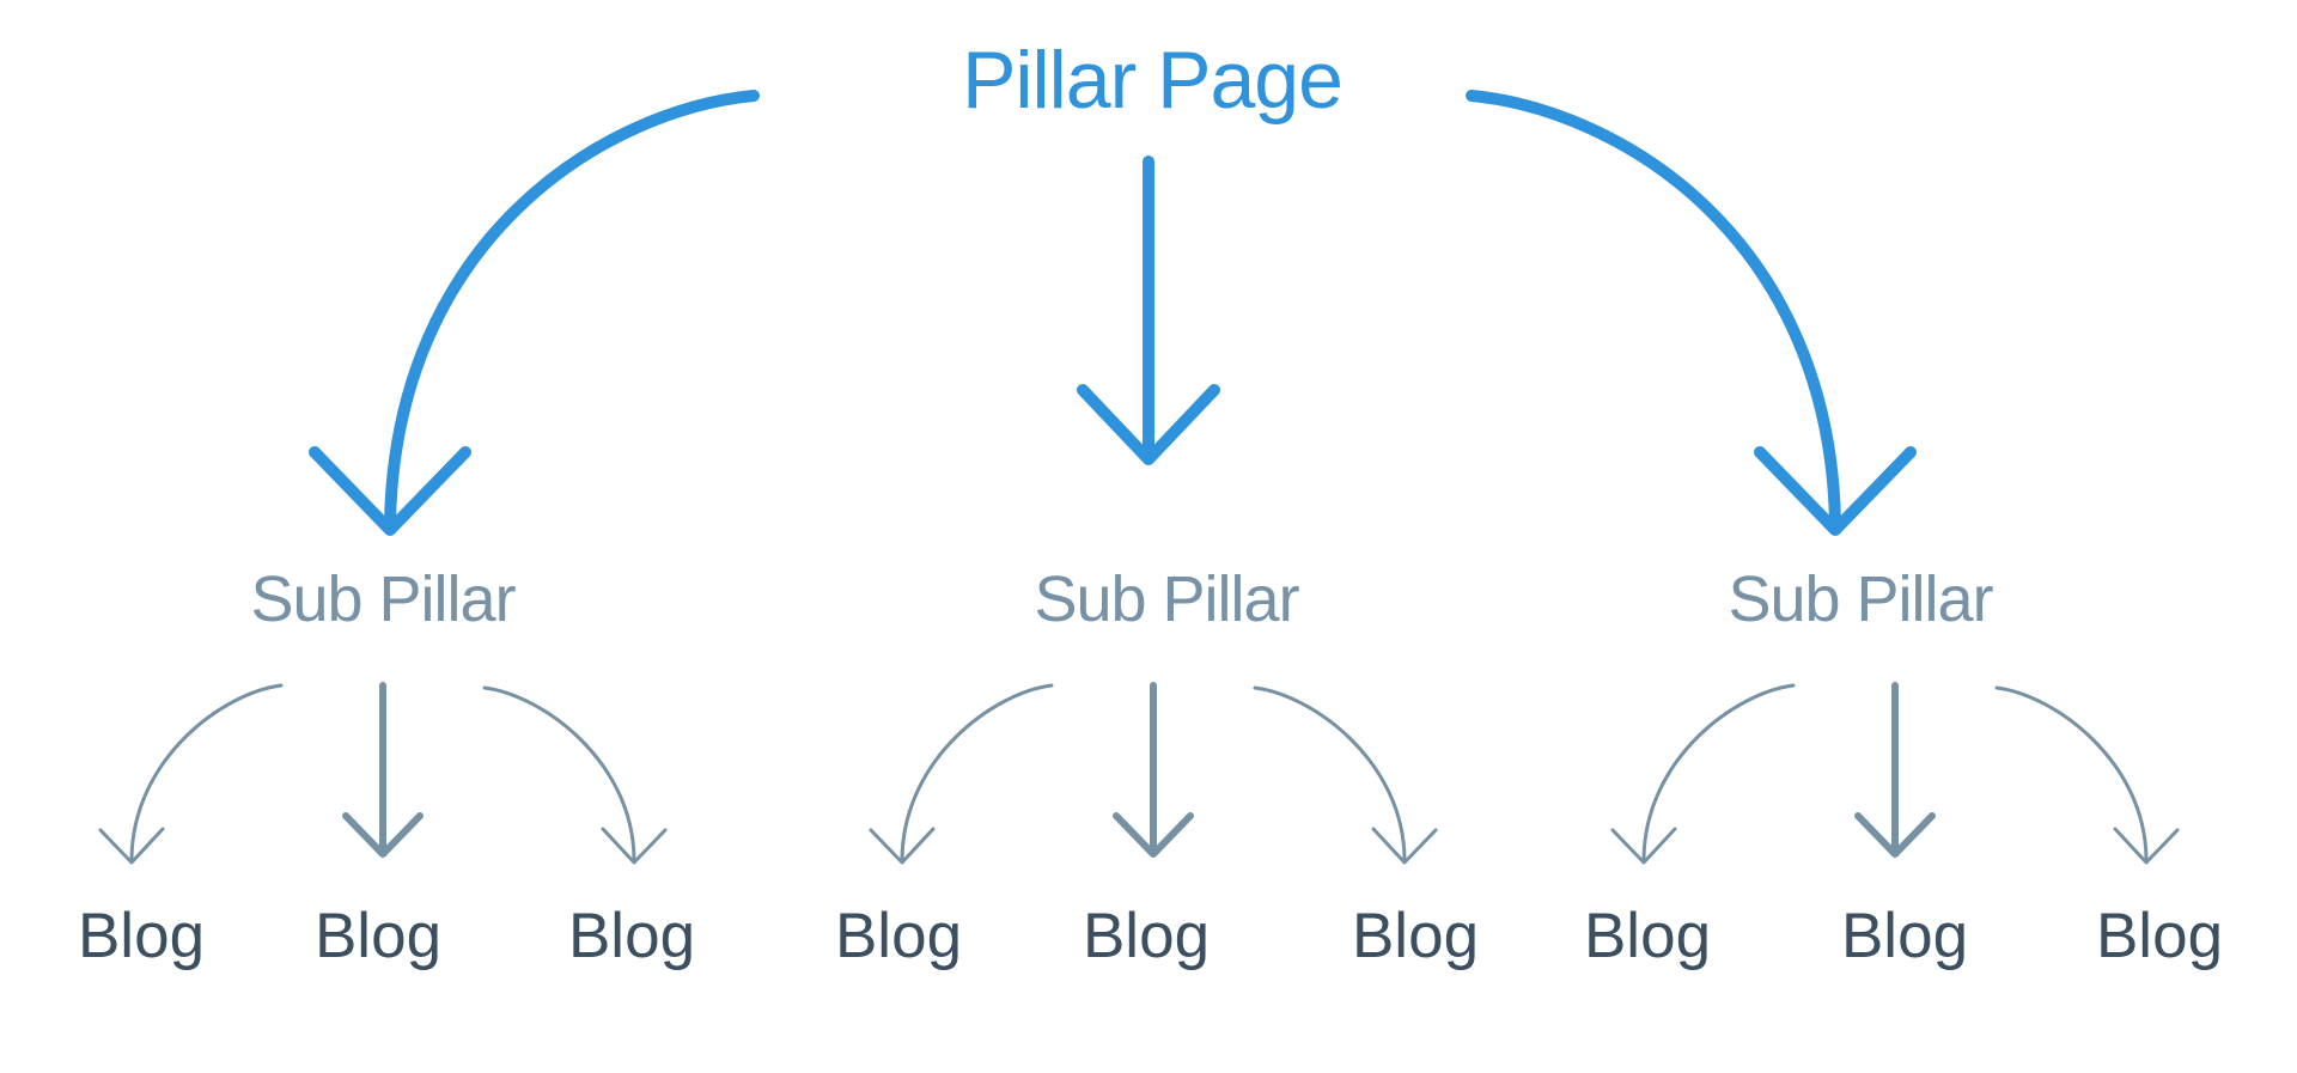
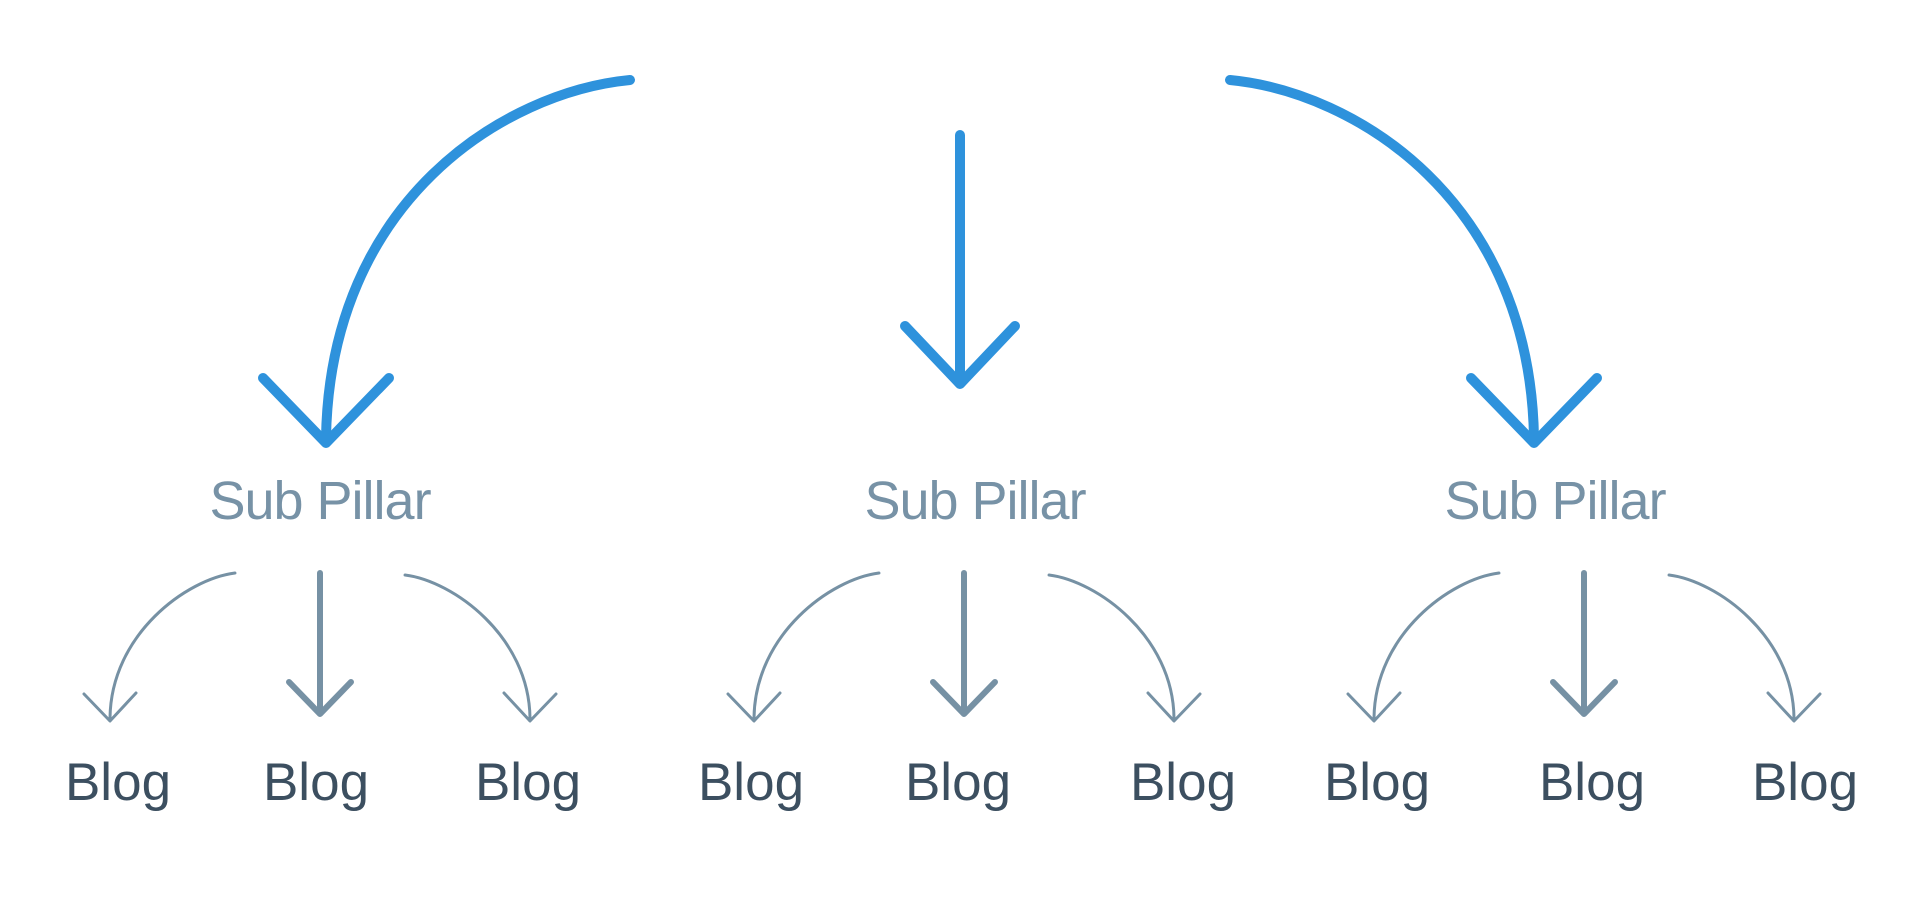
- Pillar Page
  Sub Pillar
  Sub Pillar
  Sub Pillar
  Blog
  Blog
  Blog
  Blog
  Blog
  Blog
  Blog
  Blog
  Blog
